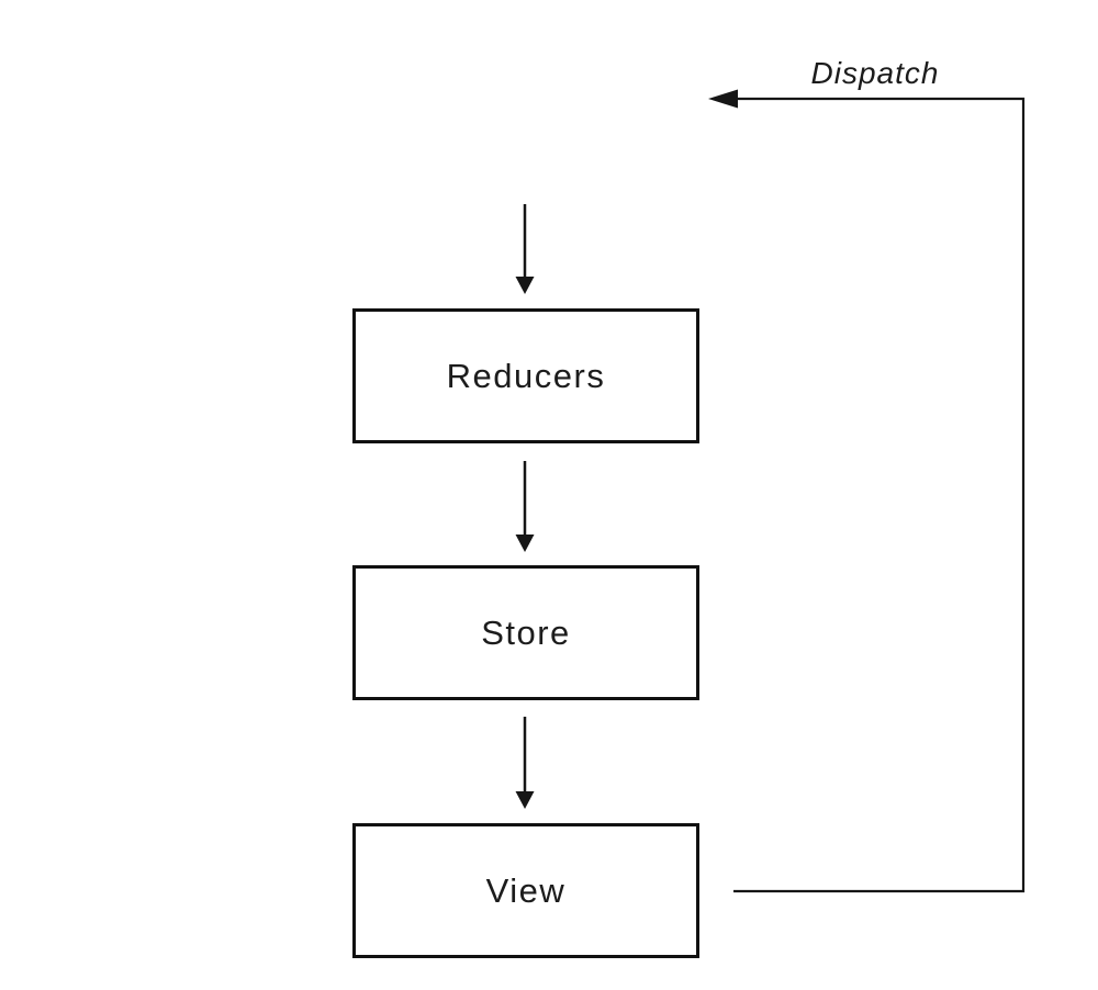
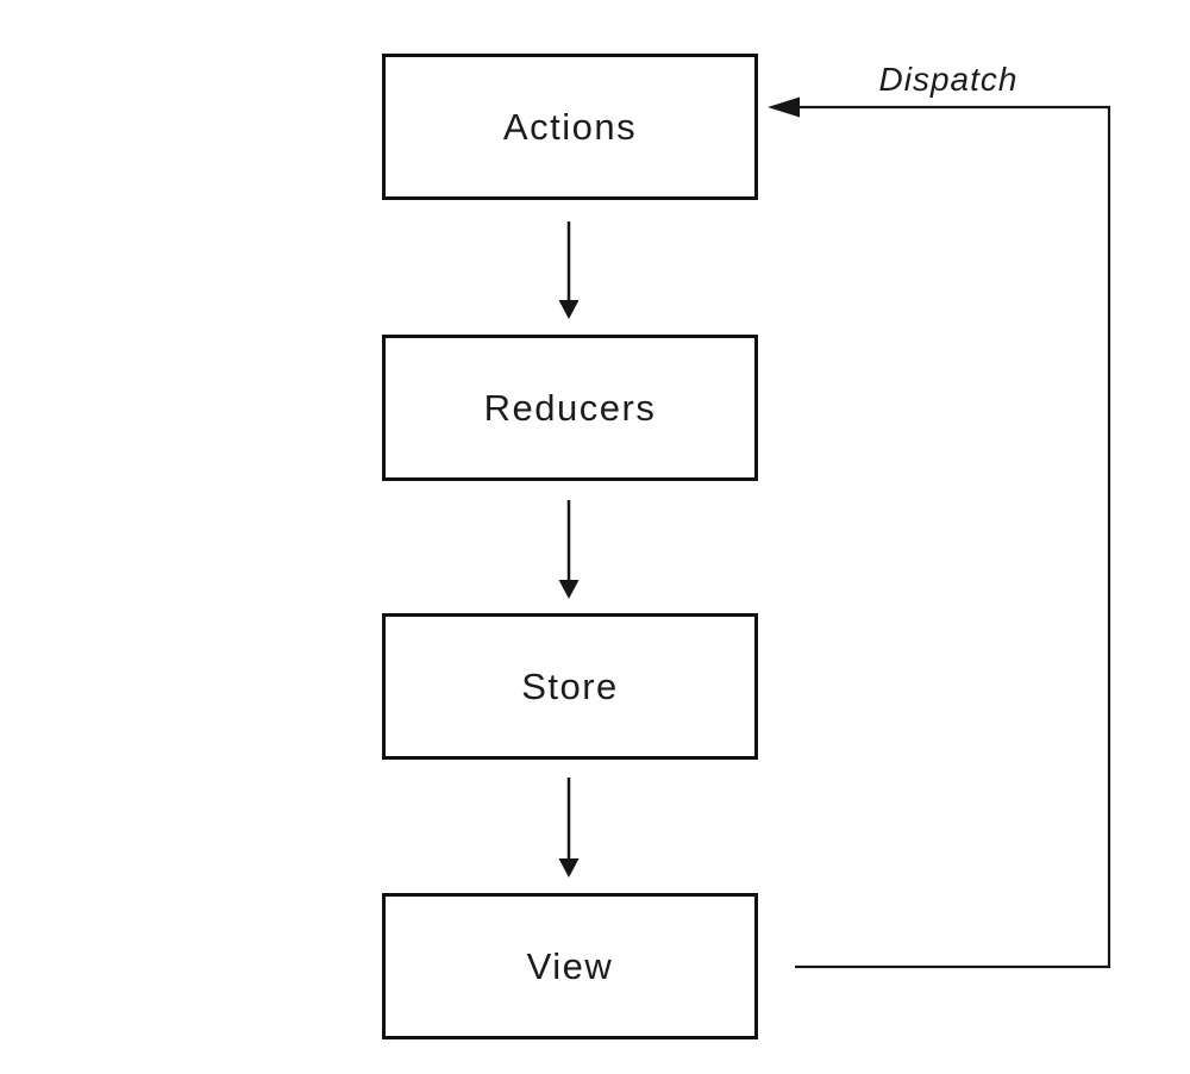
+ Actions
  Reducers
  Store
  View
  Dispatch
